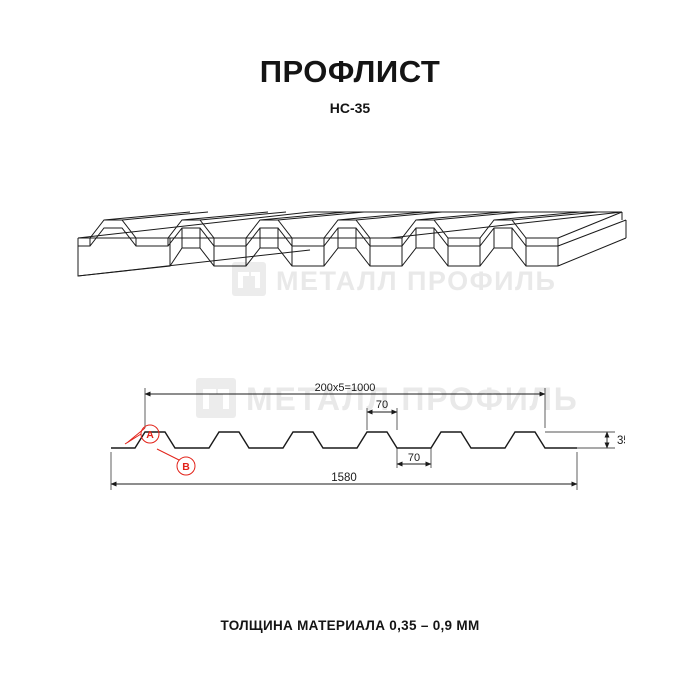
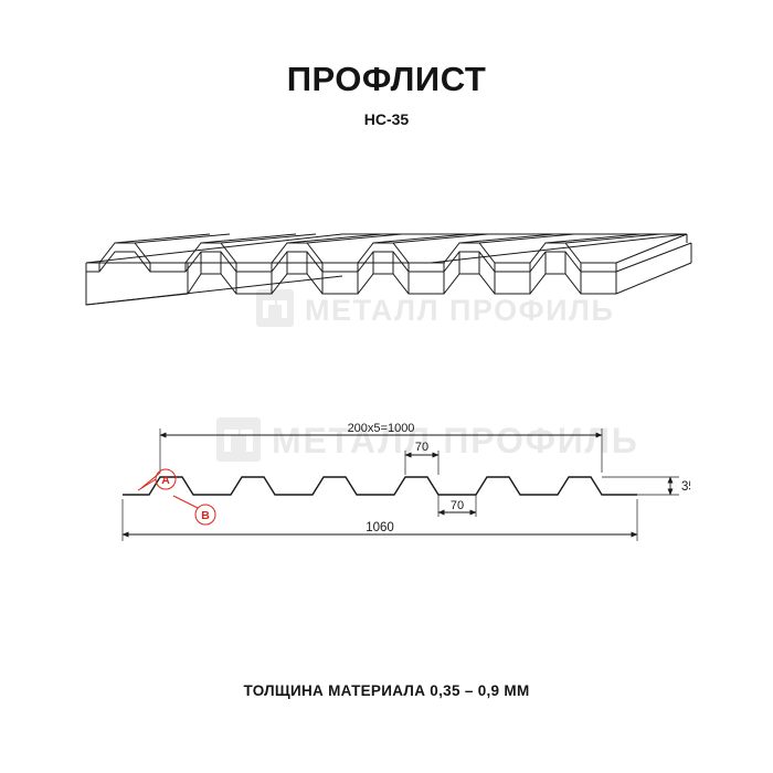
  ПРОФЛИСТ
  НС-35
  МЕТАЛЛ ПРОФИЛЬ
  МЕТАЛЛ ПРОФИЛЬ
  200x5=1000
- 1580
+ 1060
  70
  70
  A
  B
  ТОЛЩИНА МАТЕРИАЛА 0,35 – 0,9 ММ
